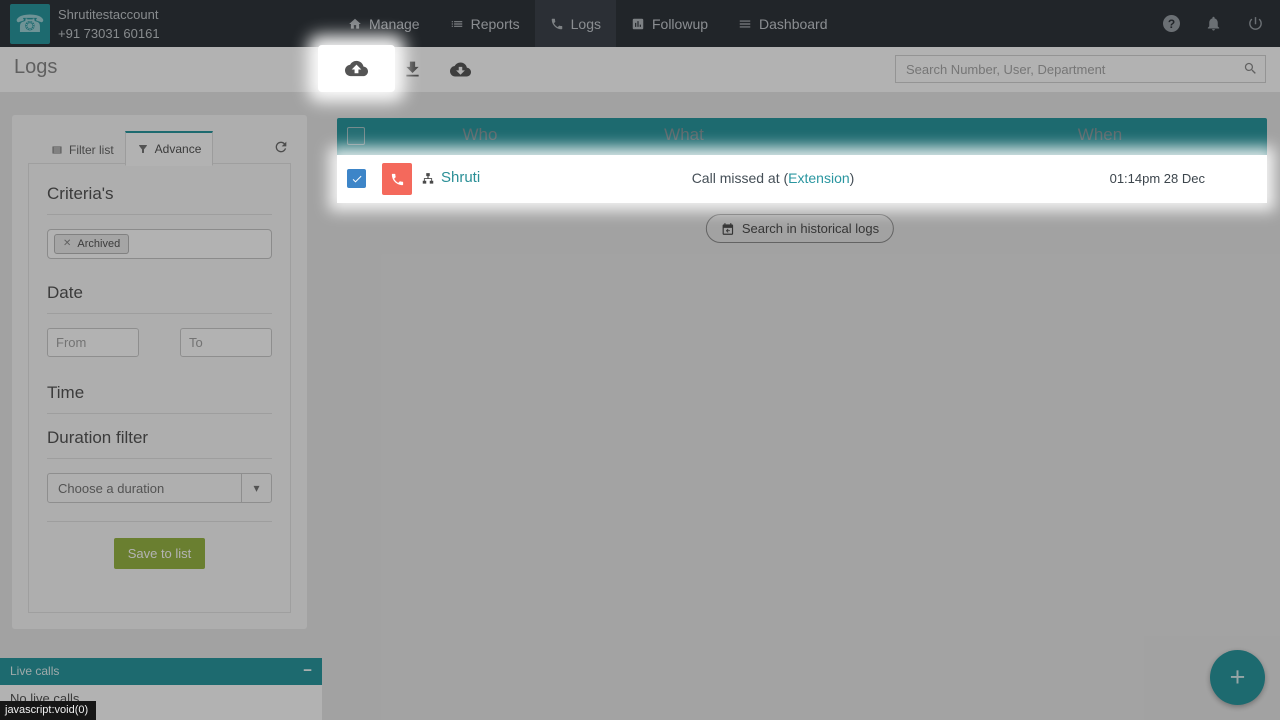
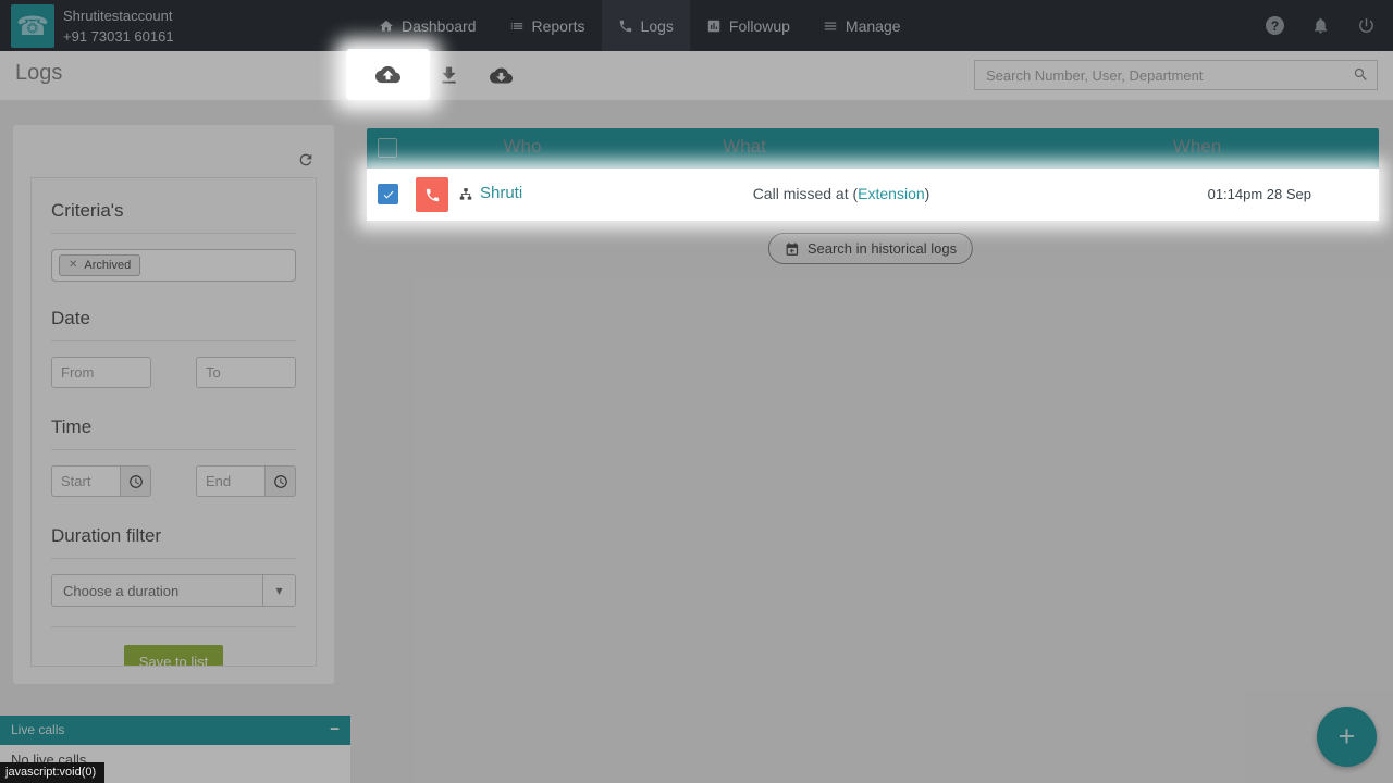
  ☎
  Shrutitestaccount
  +91 73031 60161
- Manage
+ Dashboard
  Reports
  Logs
  Followup
- Dashboard
+ Manage
  ?
  Logs
  Search Number, User, Department
- Filter list
- Advance
  Criteria's
  ✕
  Archived
  Date
  From
  To
  Time
+ Start
+ End
  Duration filter
  Choose a duration
  ▾
  Save to list
  Who
  What
  When
  Shruti
  Call missed at (Extension)
- 01:14pm 28 Dec
+ 01:14pm 28 Sep
  Search in historical logs
  Live calls
  −
  No live calls
  +
  javascript:void(0)
